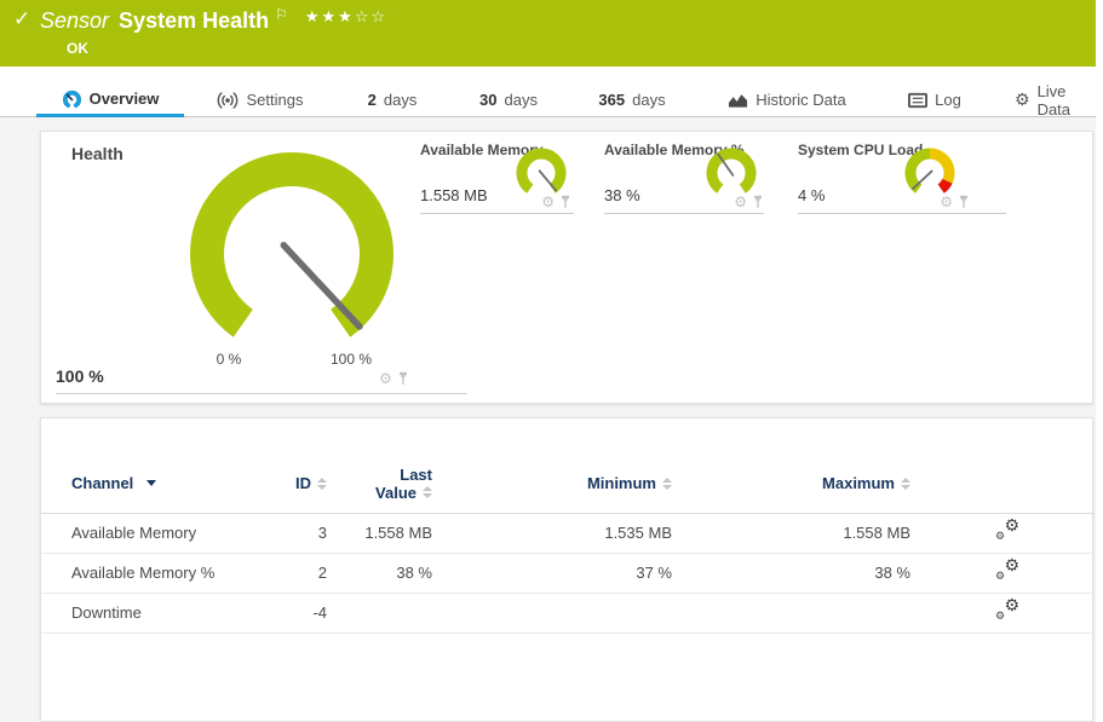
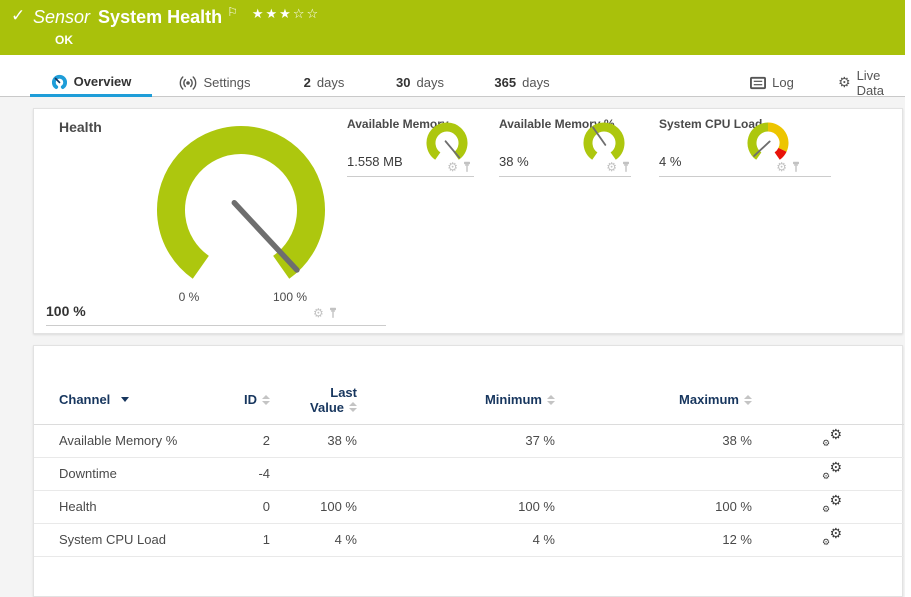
  ✓
  Sensor
  System Health
  ⚐
  ★★★☆☆
  OK
  Overview
  Settings
  2
  days
  30
  days
  365
  days
- Historic Data
  Log
  ⚙
  Live Data
  Health
  0 %
  100 %
  100 %
  ⚙
  Available Memo
  1.558 MB
  ⚙
  Available Memor
  38 %
  ⚙
  System CPU Load
  4 %
  ⚙
  Channel	ID	Last Value	Minimum	Maximum
- Available Memory	3	1.558 MB	1.535 MB	1.558 MB	⚙⚙
  Available Memory %	2	38 %	37 %	38 %	⚙⚙
  Downtime	-4				⚙⚙
+ Health	0	100 %	100 %	100 %	⚙⚙
+ System CPU Load	1	4 %	4 %	12 %	⚙⚙
